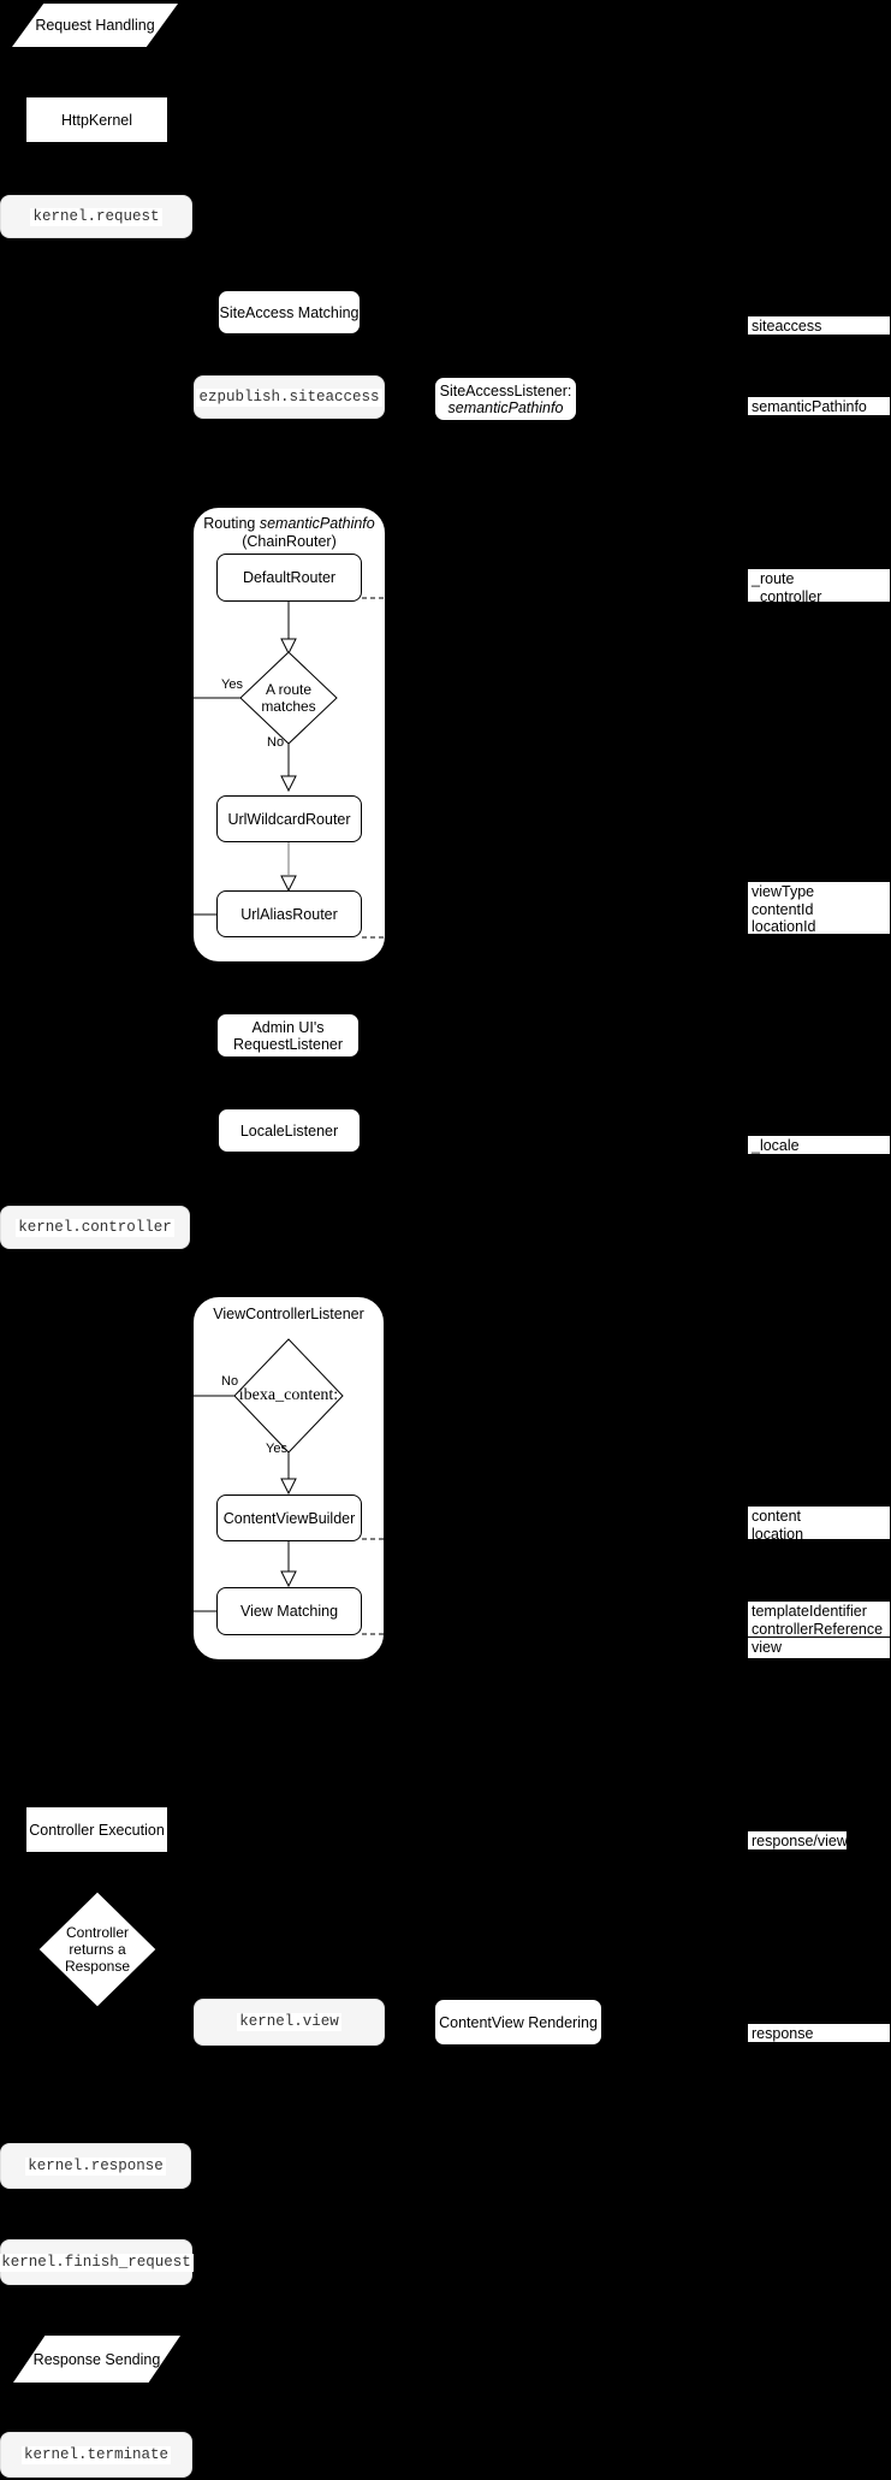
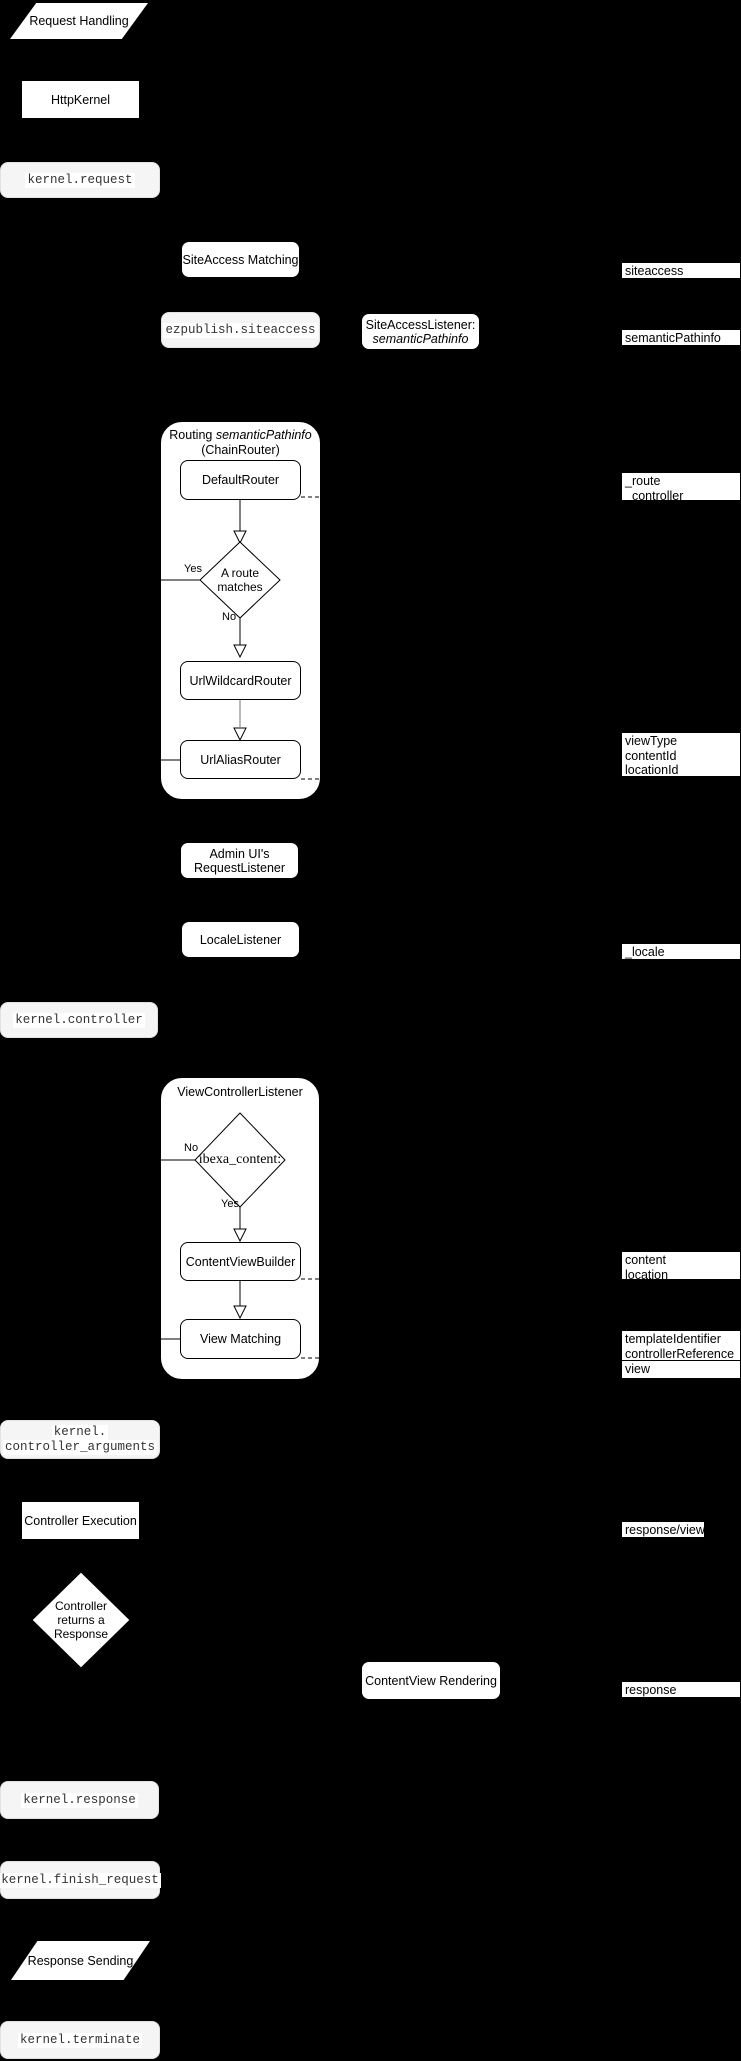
  Request Handling
  HttpKernel
  kernel.request
  SiteAccess Matching
  ezpublish.siteaccess
  SiteAccessListener:
  semanticPathinfo
  Routing semanticPathinfo
  (ChainRouter)
  DefaultRouter
  A route
  matches
  Yes
  No
  UrlWildcardRouter
  UrlAliasRouter
  Admin UI's
  RequestListener
  LocaleListener
  kernel.controller
  ViewControllerListener
  ibexa_content:
  No
  Yes
  ContentViewBuilder
  View Matching
+ kernel.
+ controller_arguments
  Controller Execution
  Controller
  returns a
  Response
- kernel.view
  ContentView Rendering
  kernel.response
  kernel.finish_request
  Response Sending
  kernel.terminate
  siteaccess
  semanticPathinfo
  _route
  _controller
  viewType
  contentId
  locationId
  _locale
  content
  location
  templateIdentifier
  controllerReference
  view
  response/view
  response
